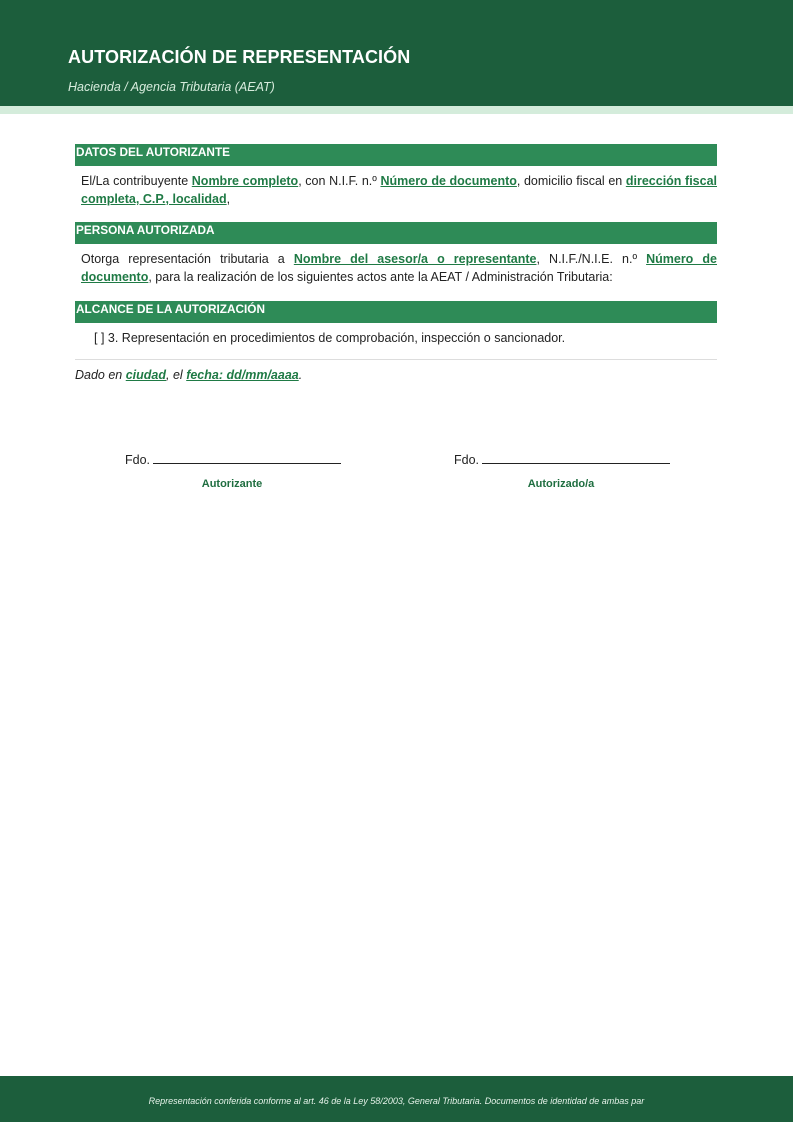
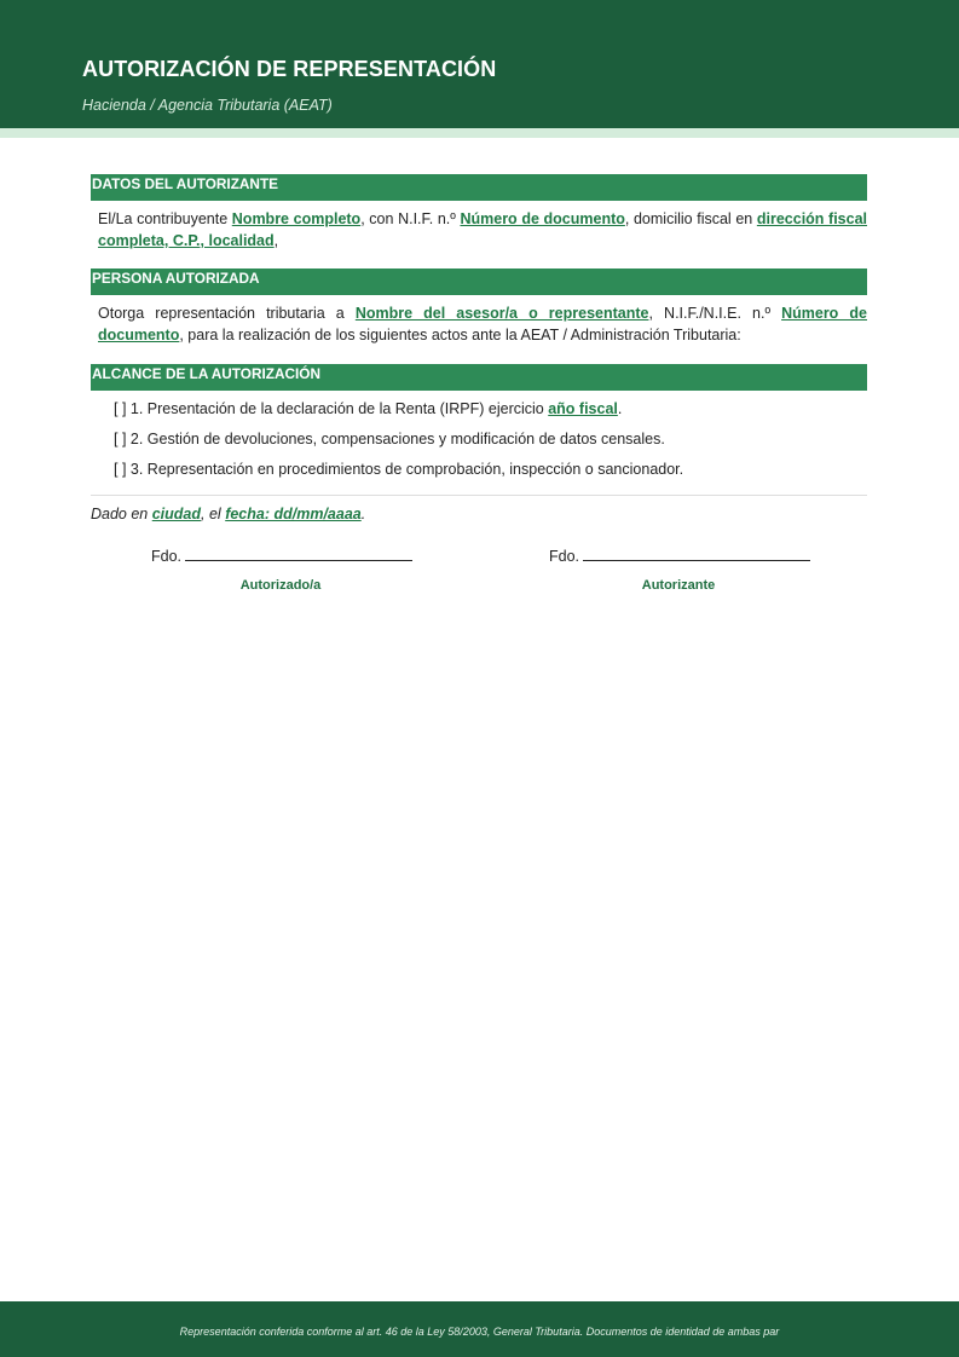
  AUTORIZACIÓN DE REPRESENTACIÓN
  Hacienda / Agencia Tributaria (AEAT)
  DATOS DEL AUTORIZANTE
  El/La contribuyente Nombre completo, con N.I.F. n.º Número de documento, domicilio fiscal en dirección fiscal completa, C.P., localidad,
  PERSONA AUTORIZADA
  Otorga representación tributaria a Nombre del asesor/a o representante, N.I.F./N.I.E. n.º Número de documento, para la realización de los siguientes actos ante la AEAT / Administración Tributaria:
  ALCANCE DE LA AUTORIZACIÓN
+ [ ] 1. Presentación de la declaración de la Renta (IRPF) ejercicio año fiscal.
+ [ ] 2. Gestión de devoluciones, compensaciones y modificación de datos censales.
  [ ] 3. Representación en procedimientos de comprobación, inspección o sancionador.
  Dado en ciudad, el fecha: dd/mm/aaaa.
  Fdo.
- Autorizante
+ Autorizado/a
  Fdo.
- Autorizado/a
+ Autorizante
  Representación conferida conforme al art. 46 de la Ley 58/2003, General Tributaria. Documentos de identidad de ambas par
